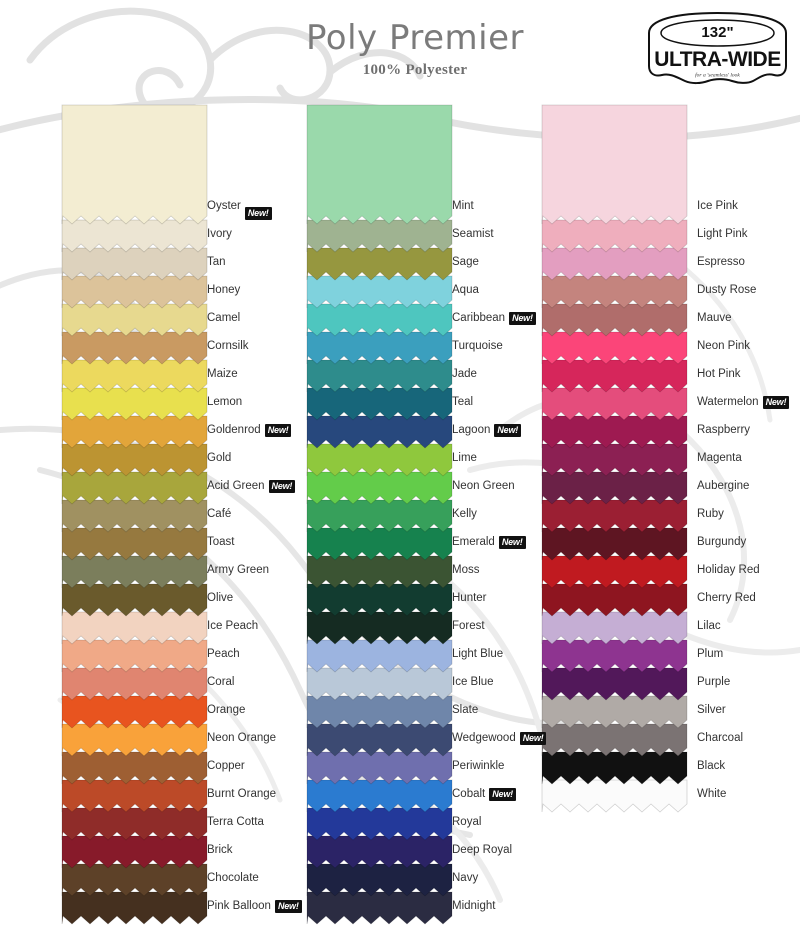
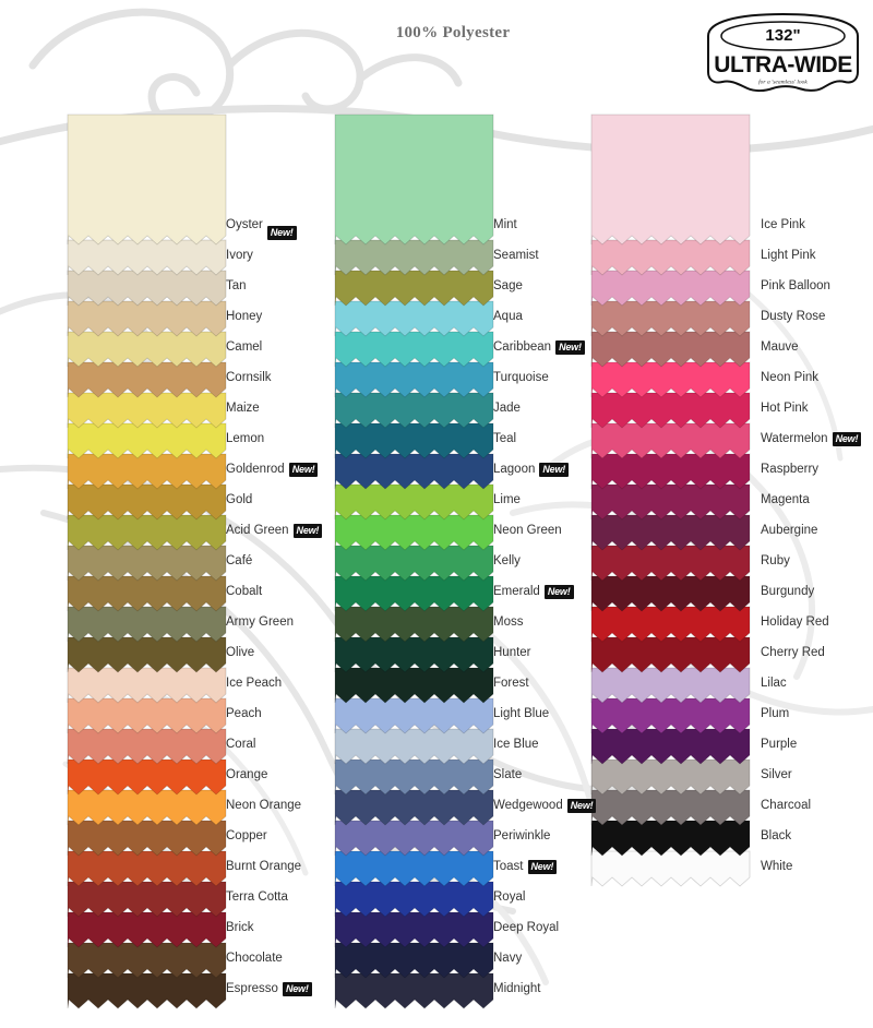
- Poly Premier
  100% Polyester
  132"
  ULTRA-WIDE
  Oyster
  New!
  Ivory
  Tan
  Honey
  Camel
  Cornsilk
  Maize
  Lemon
  Goldenrod
  New!
  Gold
  Acid Green
  New!
  Café
- Toast
+ Cobalt
  Army Green
  Olive
  Ice Peach
  Peach
  Coral
  Orange
  Neon Orange
  Copper
  Burnt Orange
  Terra Cotta
  Brick
  Chocolate
- Pink Balloon
+ Espresso
  New!
  Mint
  Seamist
  Sage
  Aqua
  Caribbean
  New!
  Turquoise
  Jade
  Teal
  Lagoon
  New!
  Lime
  Neon Green
  Kelly
  Emerald
  New!
  Moss
  Hunter
  Forest
  Light Blue
  Ice Blue
  Slate
  Wedgewood
  New!
  Periwinkle
- Cobalt
+ Toast
  New!
  Royal
  Deep Royal
  Navy
  Midnight
  Ice Pink
  Light Pink
- Espresso
+ Pink Balloon
  Dusty Rose
  Mauve
  Neon Pink
  Hot Pink
  Watermelon
  New!
  Raspberry
  Magenta
  Aubergine
  Ruby
  Burgundy
  Holiday Red
  Cherry Red
  Lilac
  Plum
  Purple
  Silver
  Charcoal
  Black
  White
